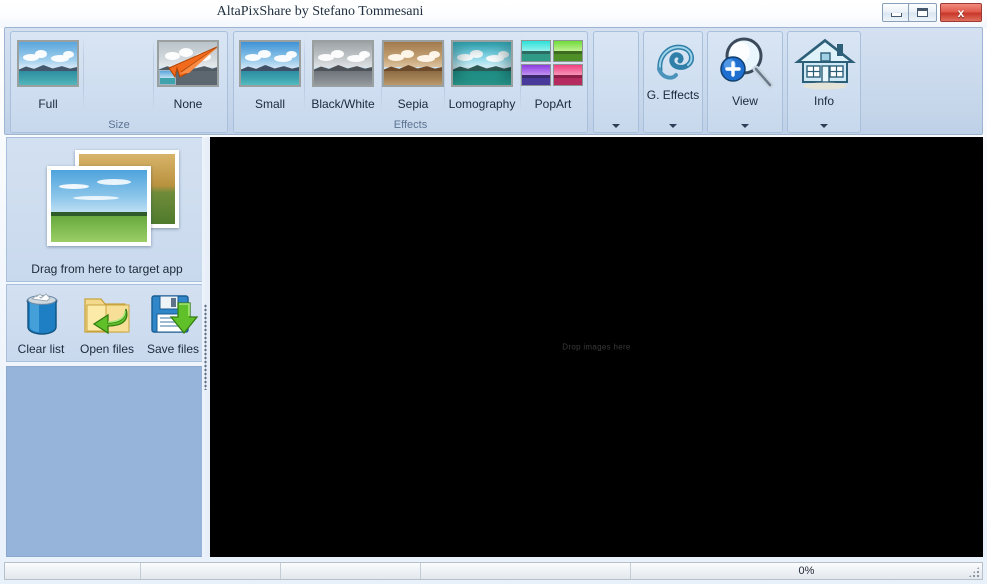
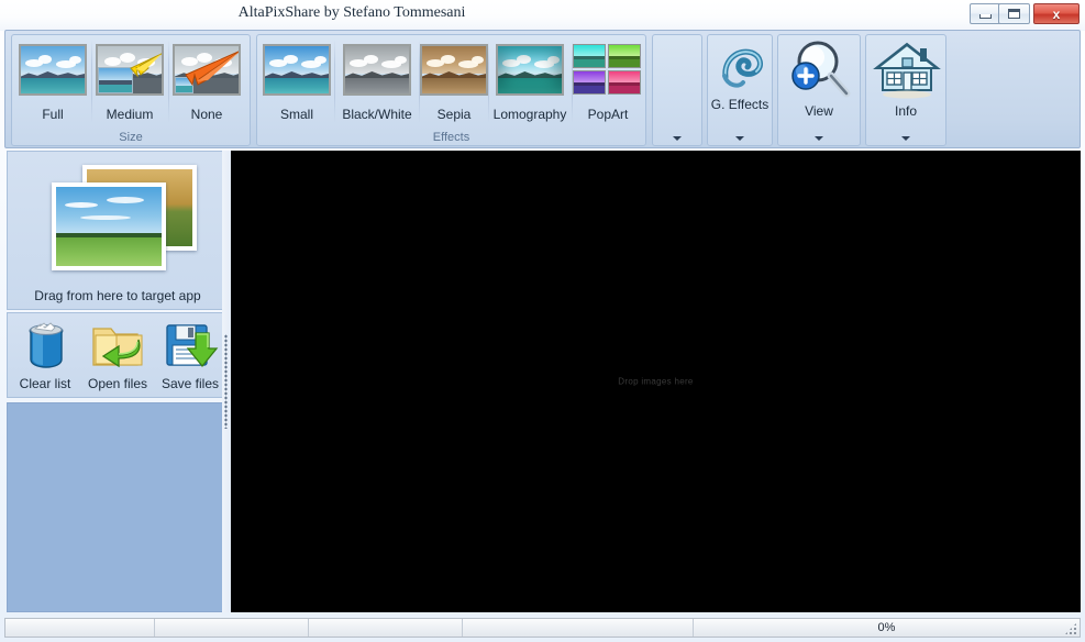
  AltaPixShare by Stefano Tommesani
  x
  Full
+ Medium
  None
  Size
  Small
  Black/White
  Sepia
  Lomography
  PopArt
  Effects
  G. Effects
  View
  Info
  Drag from here to target app
  Clear list
  Open files
  Save files
  Drop images here
  0%
